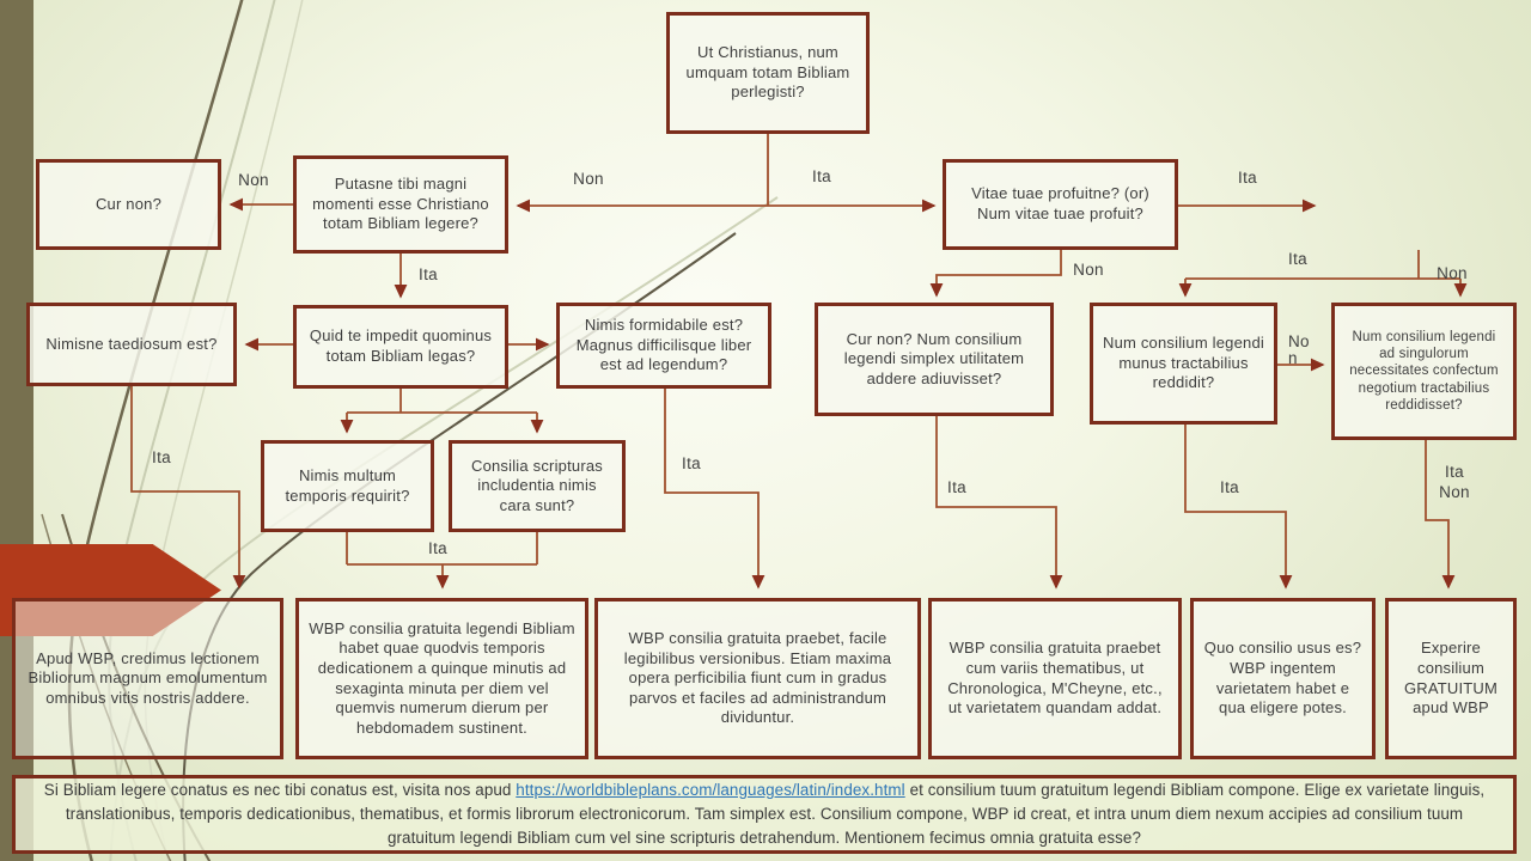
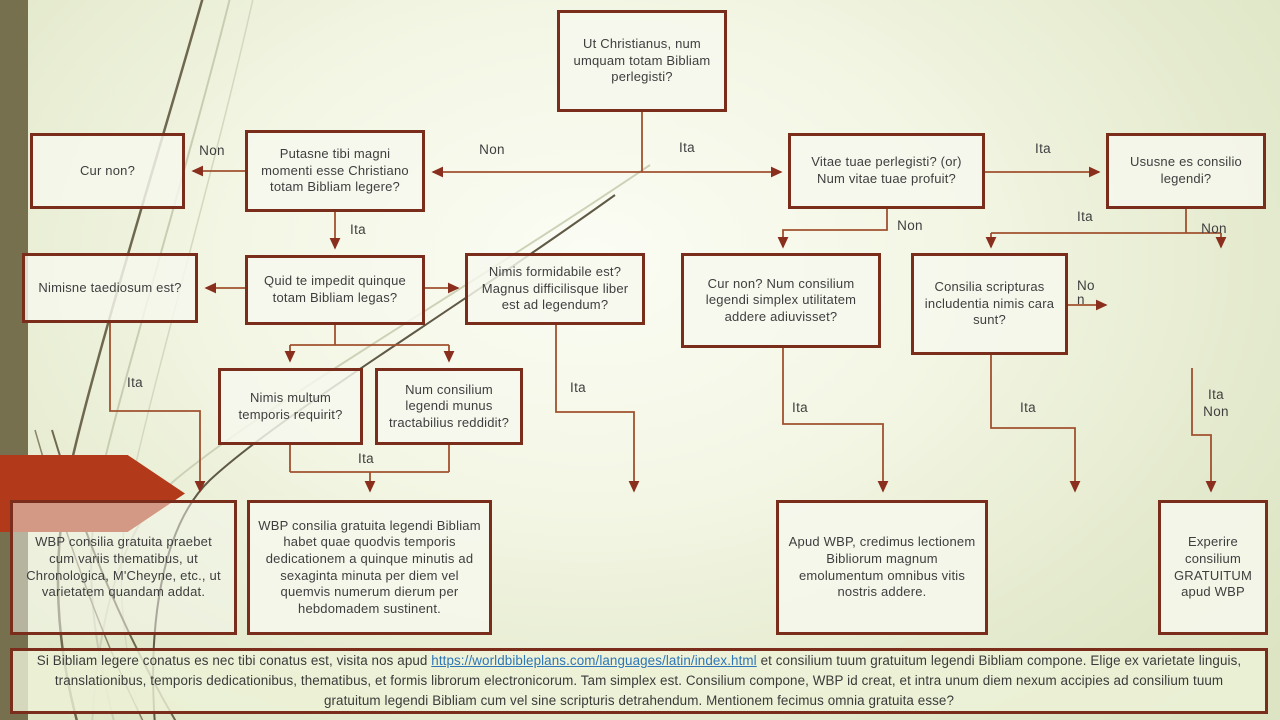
  Ut Christianus, num umquam totam Bibliam perlegisti?
  Cur non?
  Putasne tibi magni momenti esse Christiano totam Bibliam legere?
- Vitae tuae profuitne? (or) Num vitae tuae profuit?
+ Vitae tuae perlegisti? (or) Num vitae tuae profuit?
+ Ususne es consilio legendi?
  Nimisne taediosum est?
- Quid te impedit quominus totam Bibliam legas?
+ Quid te impedit quinque totam Bibliam legas?
  Nimis formidabile est? Magnus difficilisque liber est ad legendum?
  Cur non? Num consilium legendi simplex utilitatem addere adiuvisset?
- Num consilium legendi munus tractabilius reddidit?
+ Consilia scripturas includentia nimis cara sunt?
- Num consilium legendi ad singulorum necessitates confectum negotium tractabilius reddidisset?
  Nimis multum temporis requirit?
- Consilia scripturas includentia nimis cara sunt?
+ Num consilium legendi munus tractabilius reddidit?
- Apud WBP, credimus lectionem Bibliorum magnum emolumentum omnibus vitis nostris addere.
+ WBP consilia gratuita praebet cum variis thematibus, ut Chronologica, M'Cheyne, etc., ut varietatem quandam addat.
  WBP consilia gratuita legendi Bibliam habet quae quodvis temporis dedicationem a quinque minutis ad sexaginta minuta per diem vel quemvis numerum dierum per hebdomadem sustinent.
- WBP consilia gratuita praebet, facile legibilibus versionibus. Etiam maxima opera perficibilia fiunt cum in gradus parvos et faciles ad administrandum dividuntur.
- WBP consilia gratuita praebet cum variis thematibus, ut Chronologica, M'Cheyne, etc., ut varietatem quandam addat.
+ Apud WBP, credimus lectionem Bibliorum magnum emolumentum omnibus vitis nostris addere.
- Quo consilio usus es? WBP ingentem varietatem habet e qua eligere potes.
  Experire consilium GRATUITUM apud WBP
  Non
  Ita
  Non
  Ita
  Ita
  Ita
  Ita
  Ita
  Non
  Ita
  Non
  No n
  Ita
  Ita
  Ita
  Non
  Si Bibliam legere conatus es nec tibi conatus est, visita nos apud https://worldbibleplans.com/languages/latin/index.html et consilium tuum gratuitum legendi Bibliam compone. Elige ex varietate linguis, translationibus, temporis dedicationibus, thematibus, et formis librorum electronicorum. Tam simplex est. Consilium compone, WBP id creat, et intra unum diem nexum accipies ad consilium tuum gratuitum legendi Bibliam cum vel sine scripturis detrahendum. Mentionem fecimus omnia gratuita esse?
